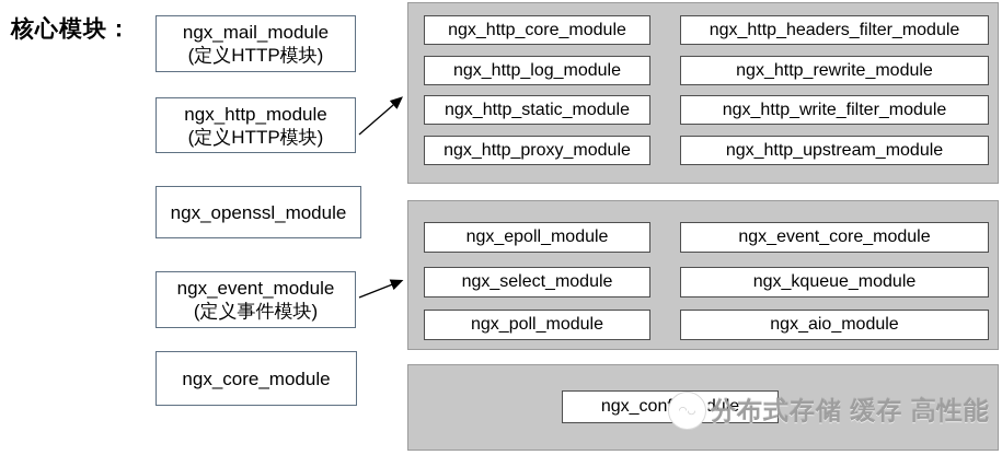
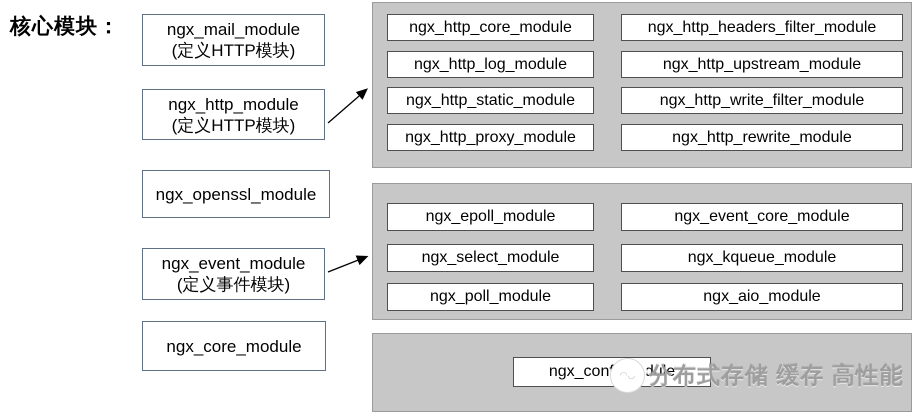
  核心模块：
  ngx_mail_module
  (定义HTTP模块)
  ngx_http_module
  (定义HTTP模块)
  ngx_openssl_module
  ngx_event_module
  (定义事件模块)
  ngx_core_module
  ngx_http_core_module
  ngx_http_log_module
  ngx_http_static_module
  ngx_http_proxy_module
  ngx_http_headers_filter_module
- ngx_http_rewrite_module
+ ngx_http_upstream_module
  ngx_http_write_filter_module
- ngx_http_upstream_module
+ ngx_http_rewrite_module
  ngx_epoll_module
  ngx_select_module
  ngx_poll_module
  ngx_event_core_module
  ngx_kqueue_module
  ngx_aio_module
  ngx_condule
  ◠◡
  分布式存储 缓存 高性能
